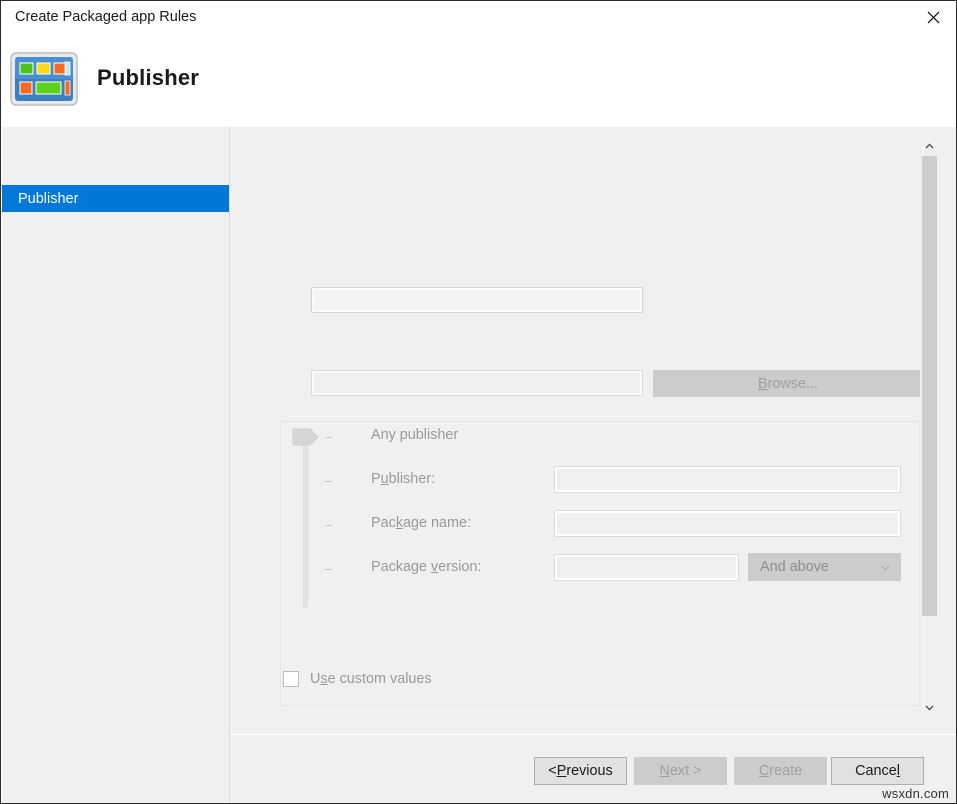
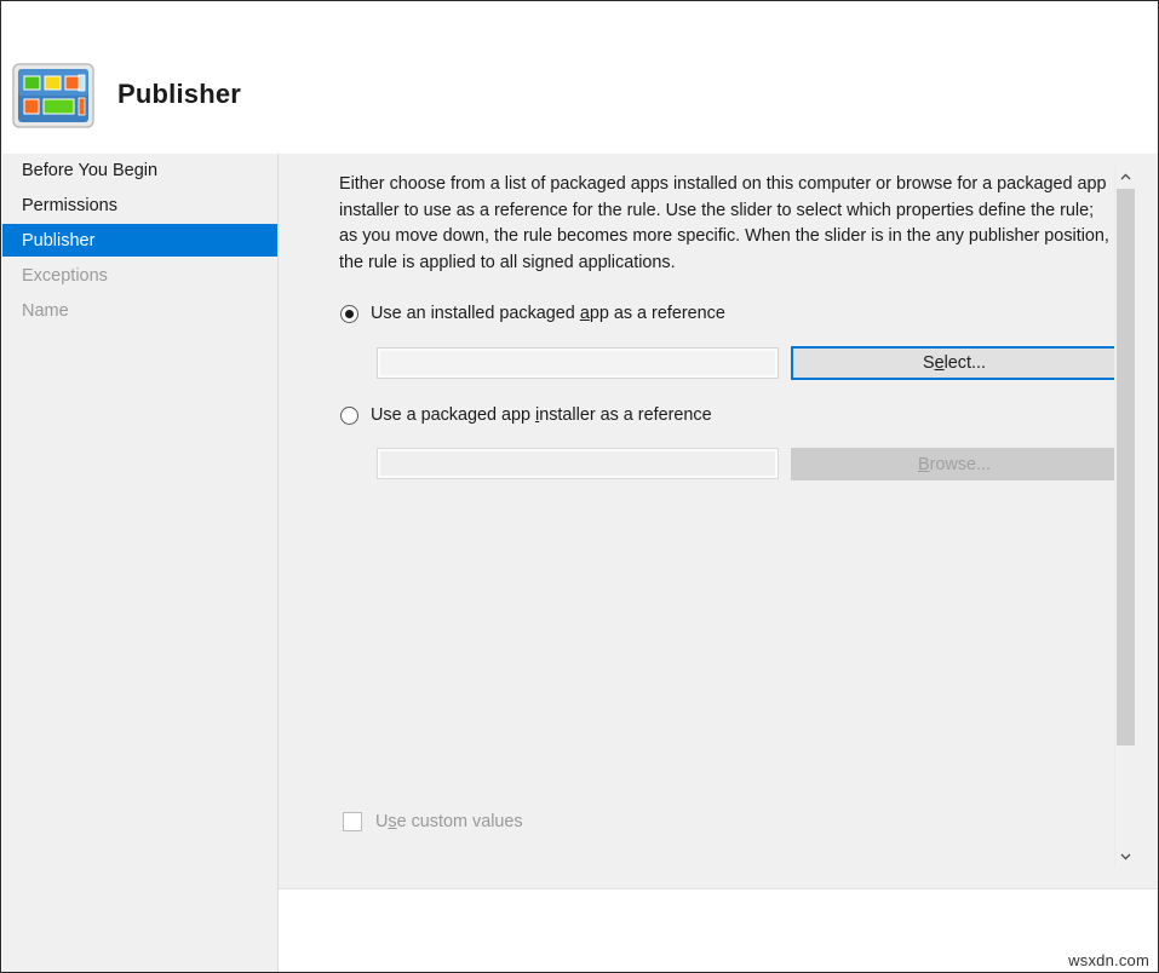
- Create Packaged app Rules
  Publisher
+ Before You Begin
+ Permissions
  Publisher
+ Exceptions
+ Name
+ Either choose from a list of packaged apps installed on this computer or browse for a packaged app installer to use as a reference for the rule. Use the slider to select which properties define the rule; as you move down, the rule becomes more specific. When the slider is in the any publisher position, the rule is applied to all signed applications.
+ Use an installed packaged app as a reference
+ S
+ e
+ lect...
+ Use a packaged app installer as a reference
  B
  rowse...
- Any publisher
- Publisher:
- Package name:
- Package version:
- And above
  Use custom values
- <
- P
- revious
- N
- ext >
- C
- reate
- Cance
- l
  wsxdn.com
